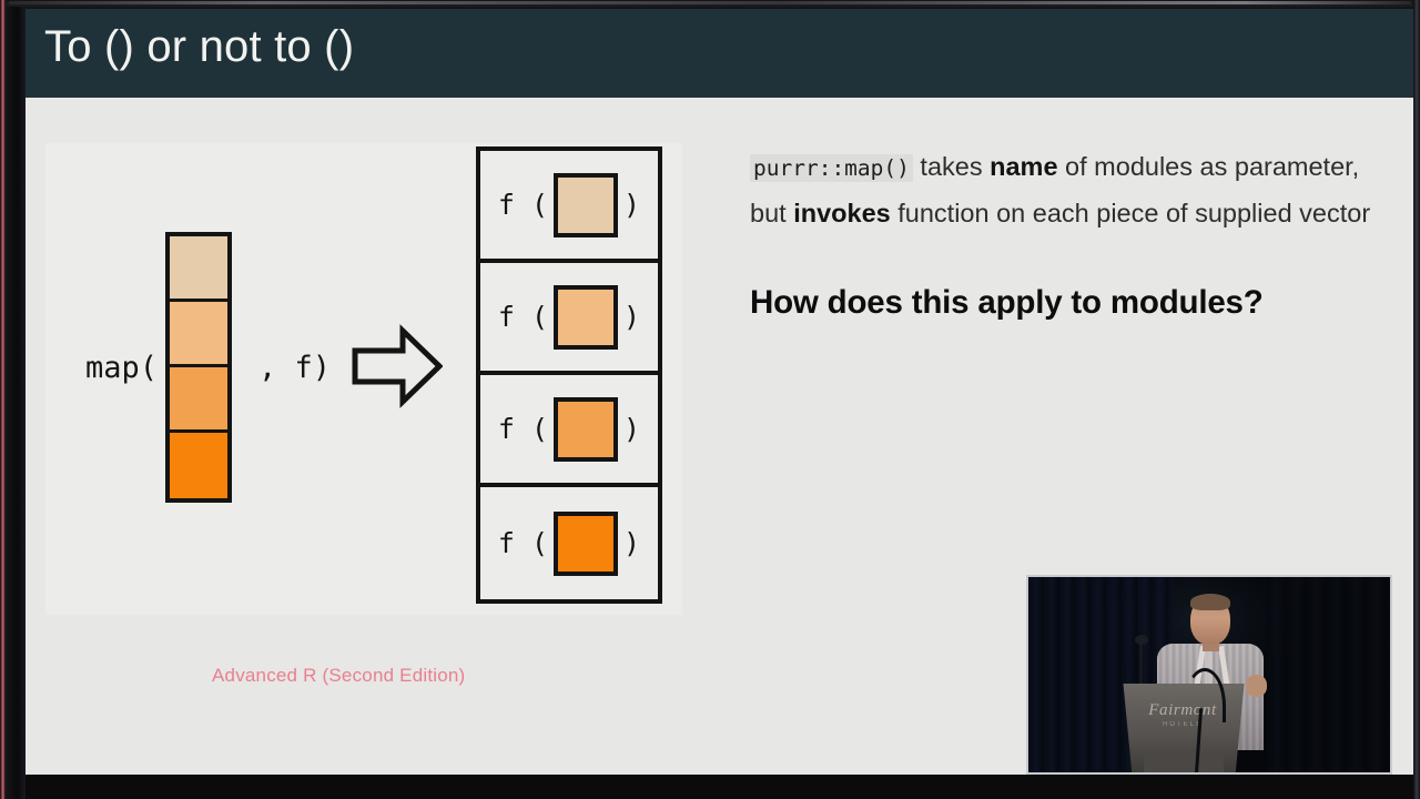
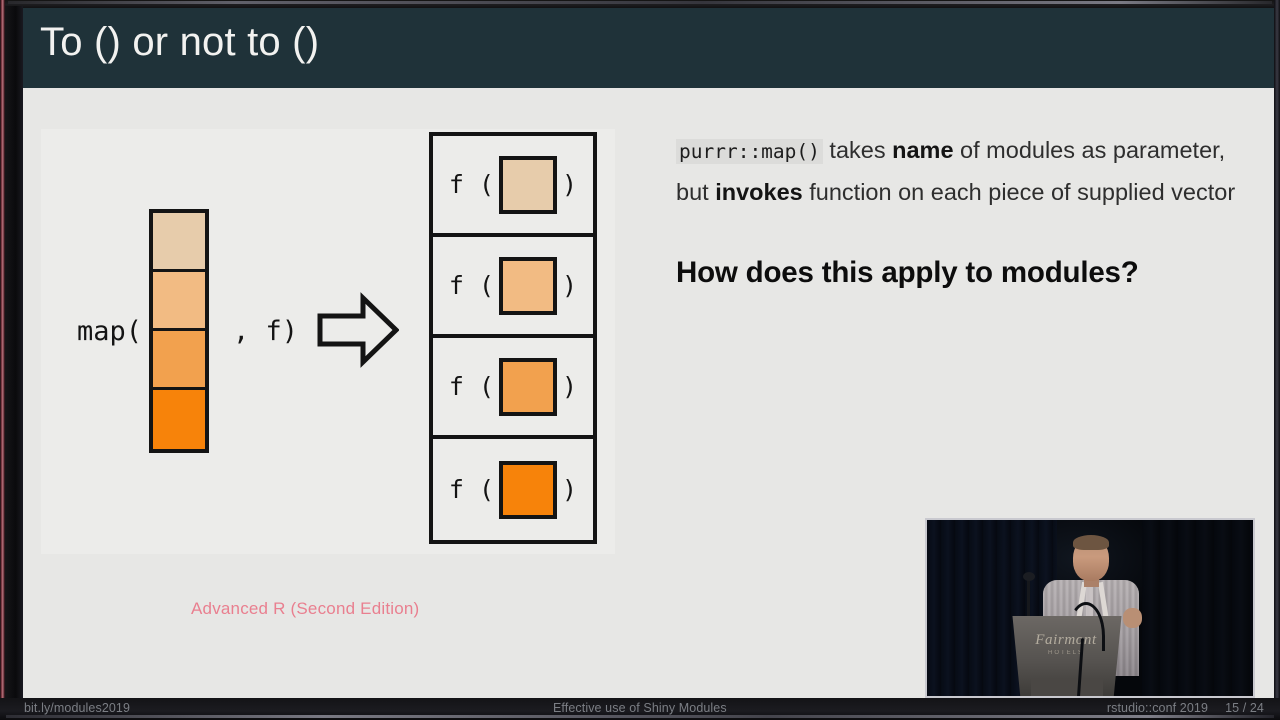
  To () or not to ()
  map(
  , f)
  f (
  )
  f (
  )
  f (
  )
  f (
  )
  Advanced R (Second Edition)
  purrr::map() takes name of modules as parameter, but invokes function on each piece of supplied vector
  How does this apply to modules?
  Fairmont
+ bit.ly/modules2019
+ Effective use of Shiny Modules
+ rstudio::conf 2019
+ 15 / 24
